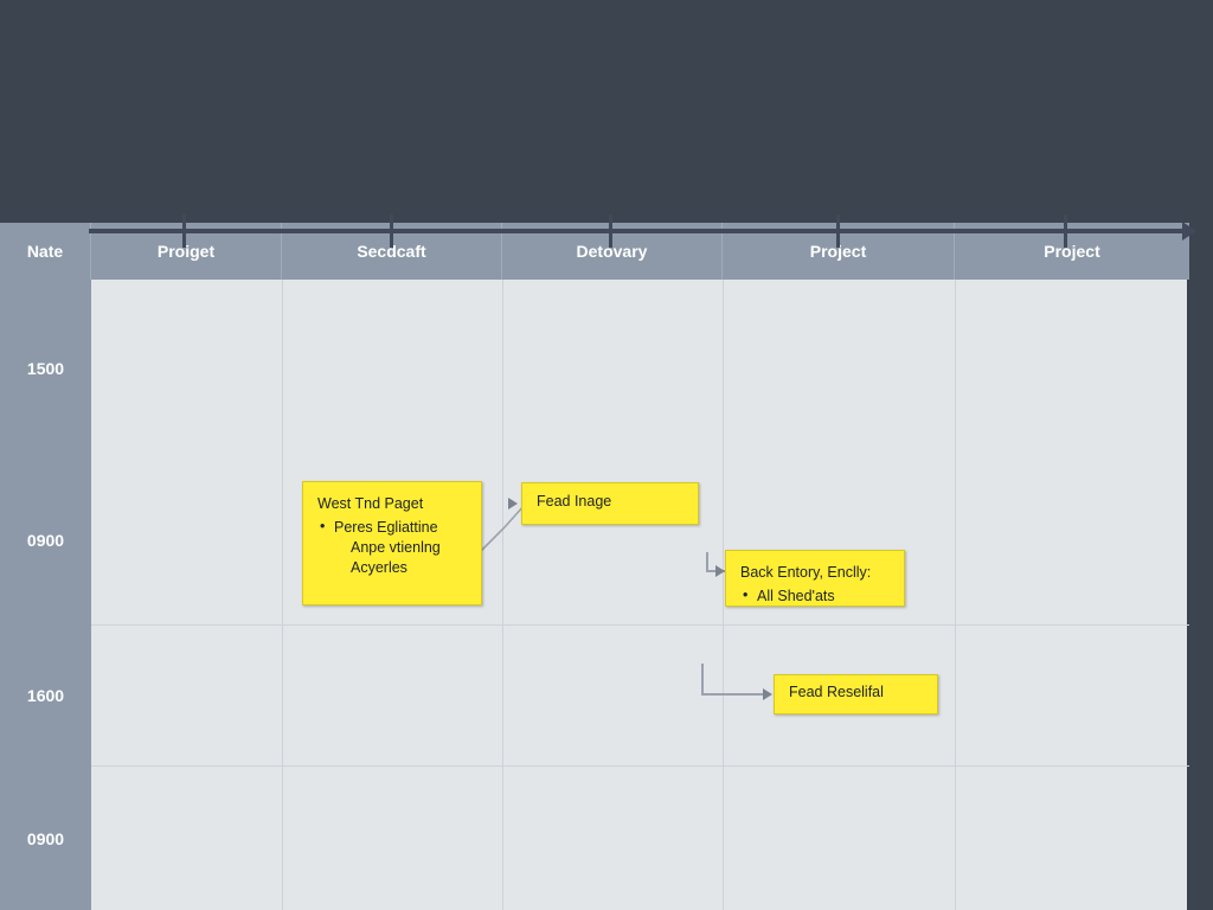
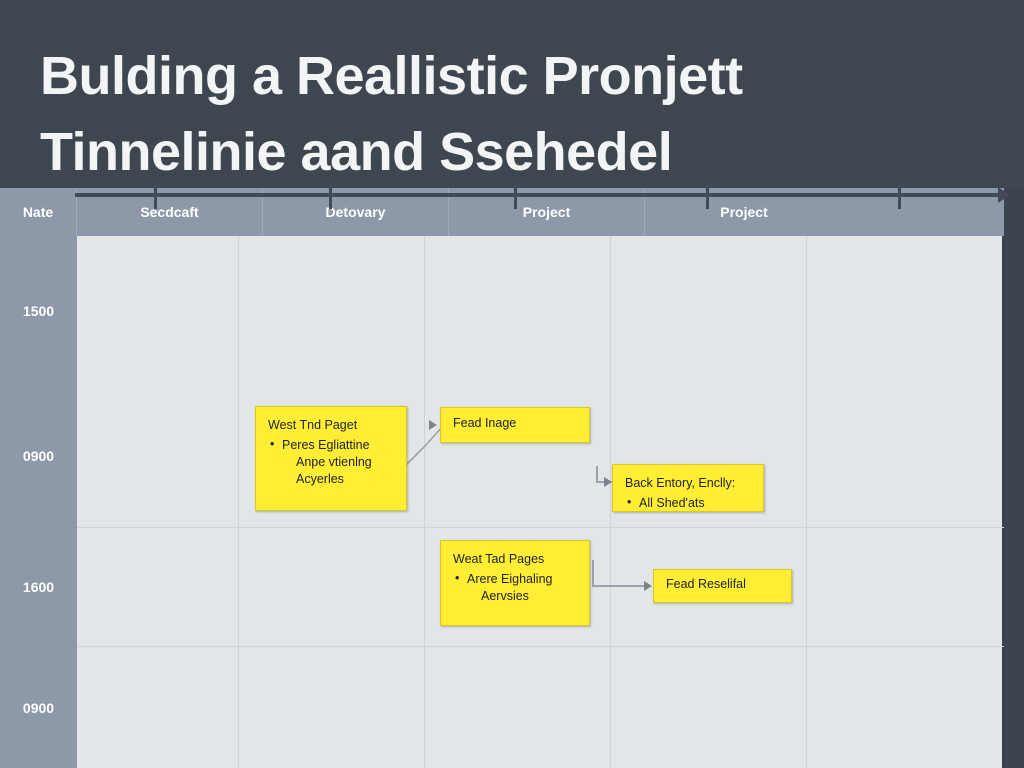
+ Bulding a Reallistic Pronjett
+ Tinnelinie aand Ssehedel
  Nate
- Proiget
  Secdcaft
  Detovary
  Project
  Project
  1500
  0900
  1600
  0900
  West Tnd Paget
  Peres Egliattine
  Anpe vtienlng
  Acyerles
  Fead Inage
  Back Entory, Enclly:
  All Shed'ats
+ Weat Tad Pages
+ Arere Eighaling
+ Aervsies
  Fead Reselifal
